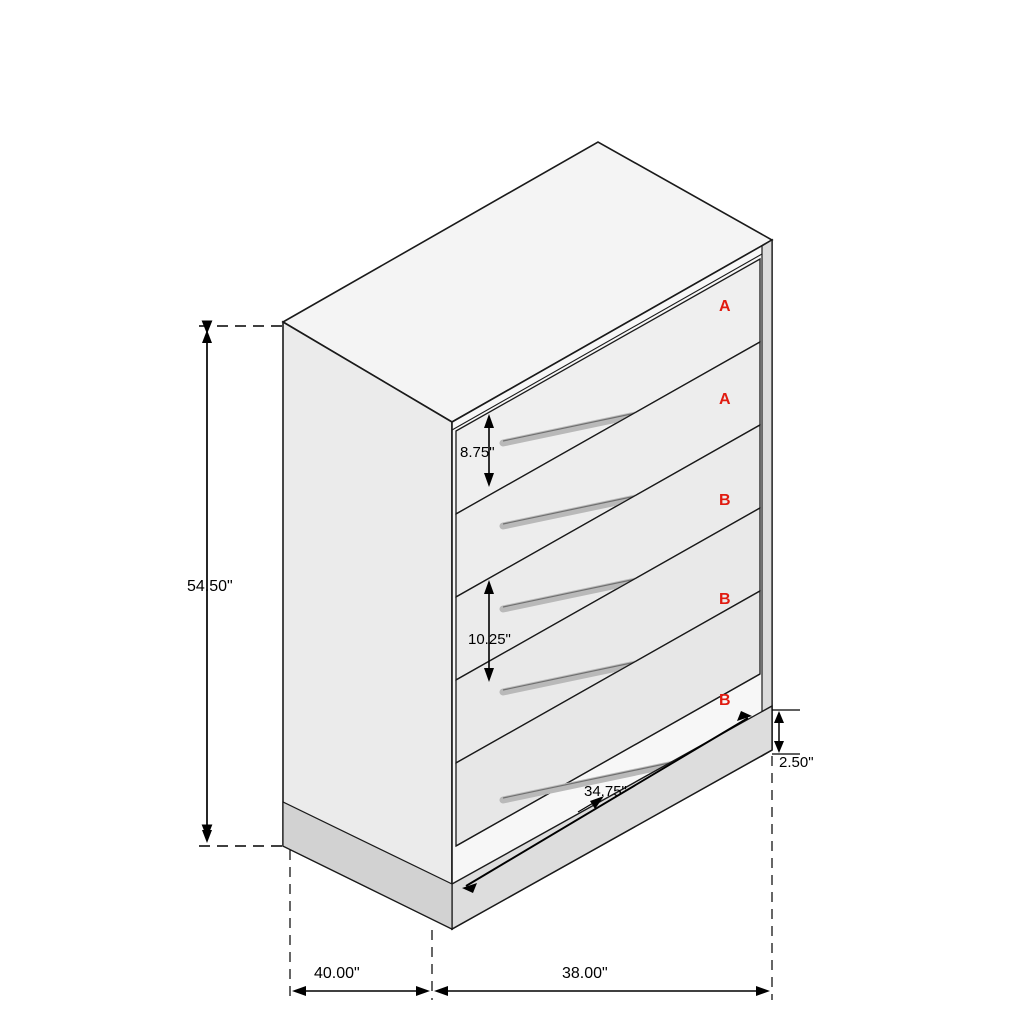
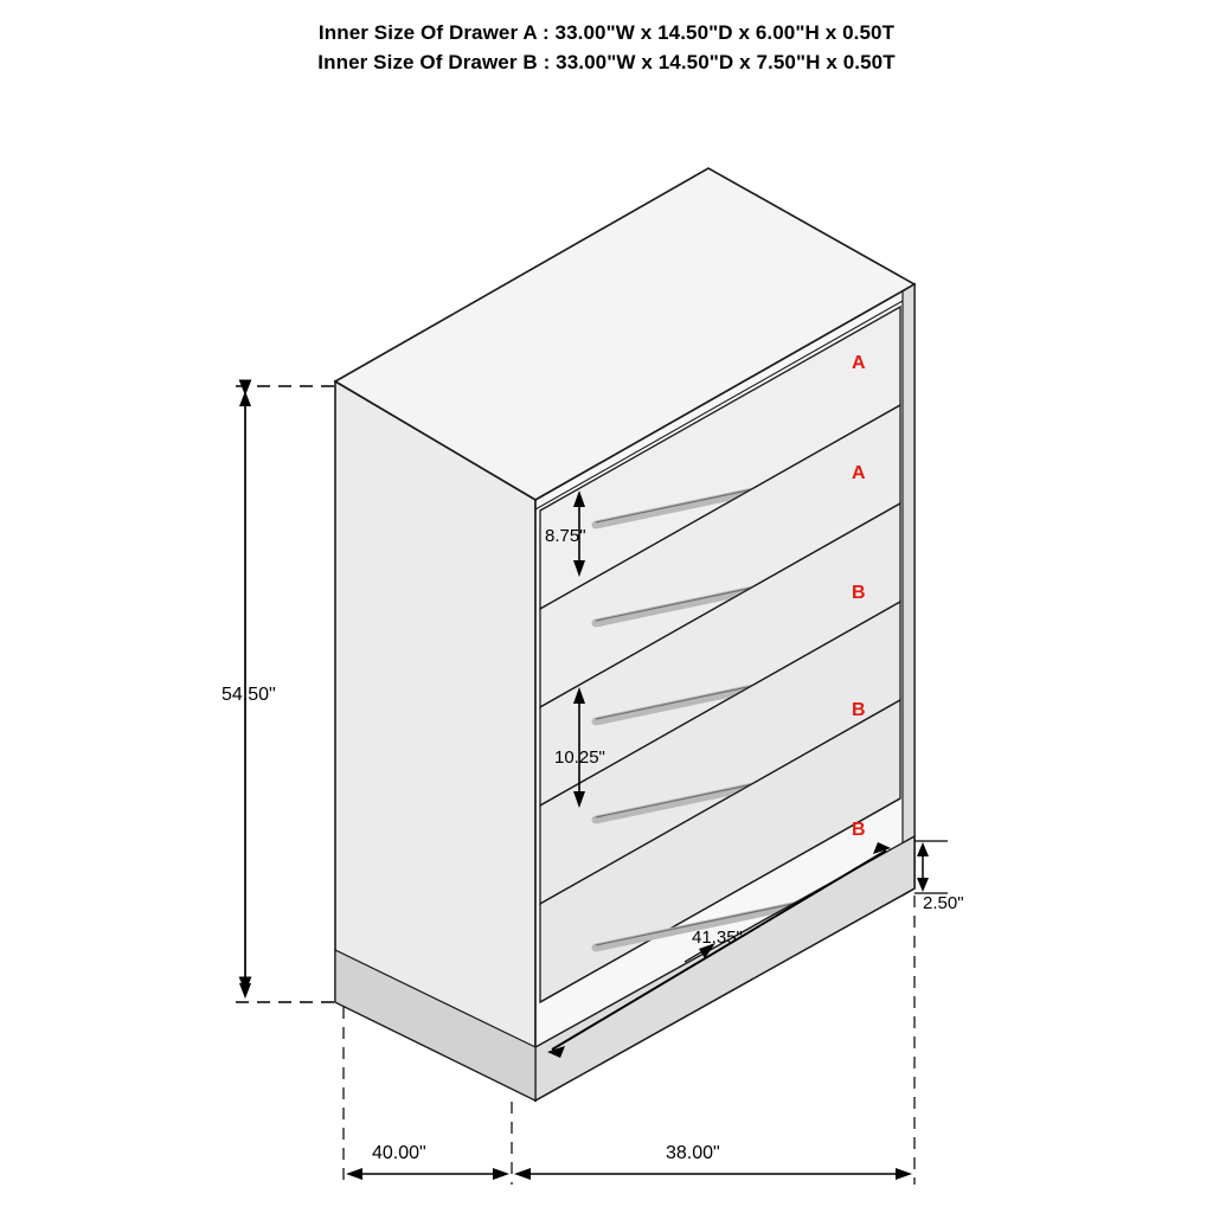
+ Inner Size Of Drawer A : 33.00"W x 14.50"D x 6.00"H x 0.50T
+ Inner Size Of Drawer B : 33.00"W x 14.50"D x 7.50"H x 0.50T
  A
  A
  B
  B
  B
  54.50"
  8.75"
  10.25"
- 34.75"
+ 41.35"
  2.50"
  40.00"
  38.00"
